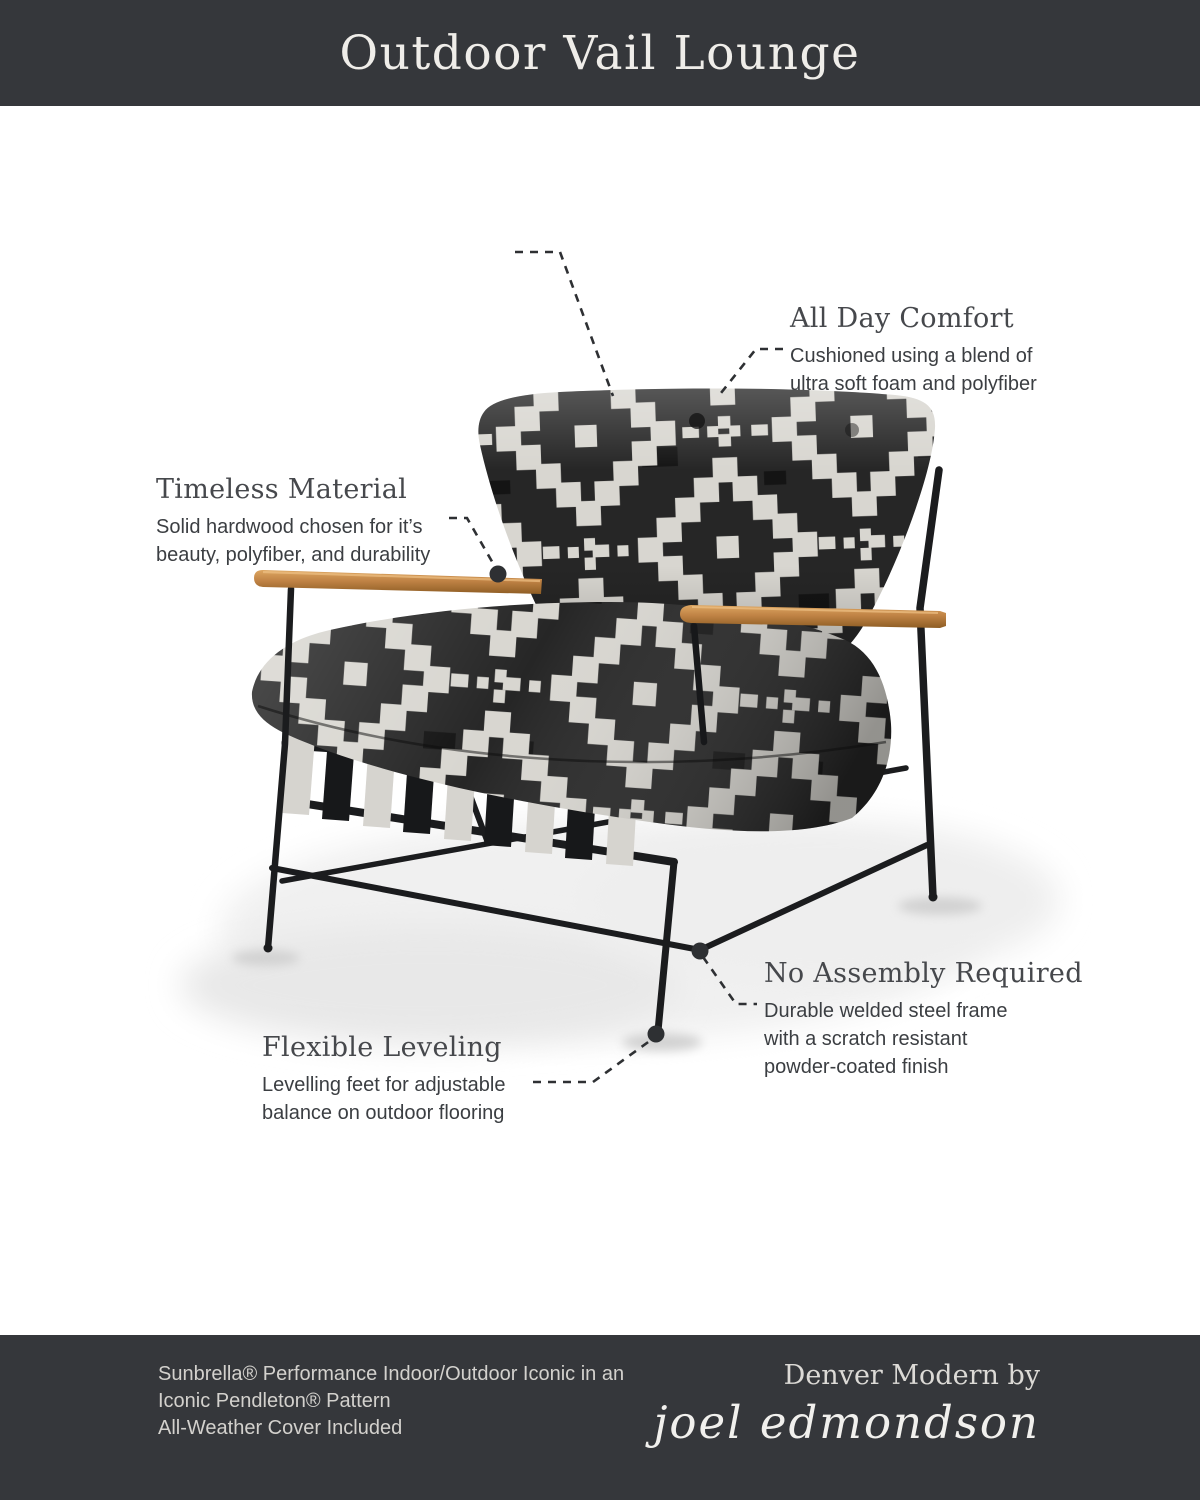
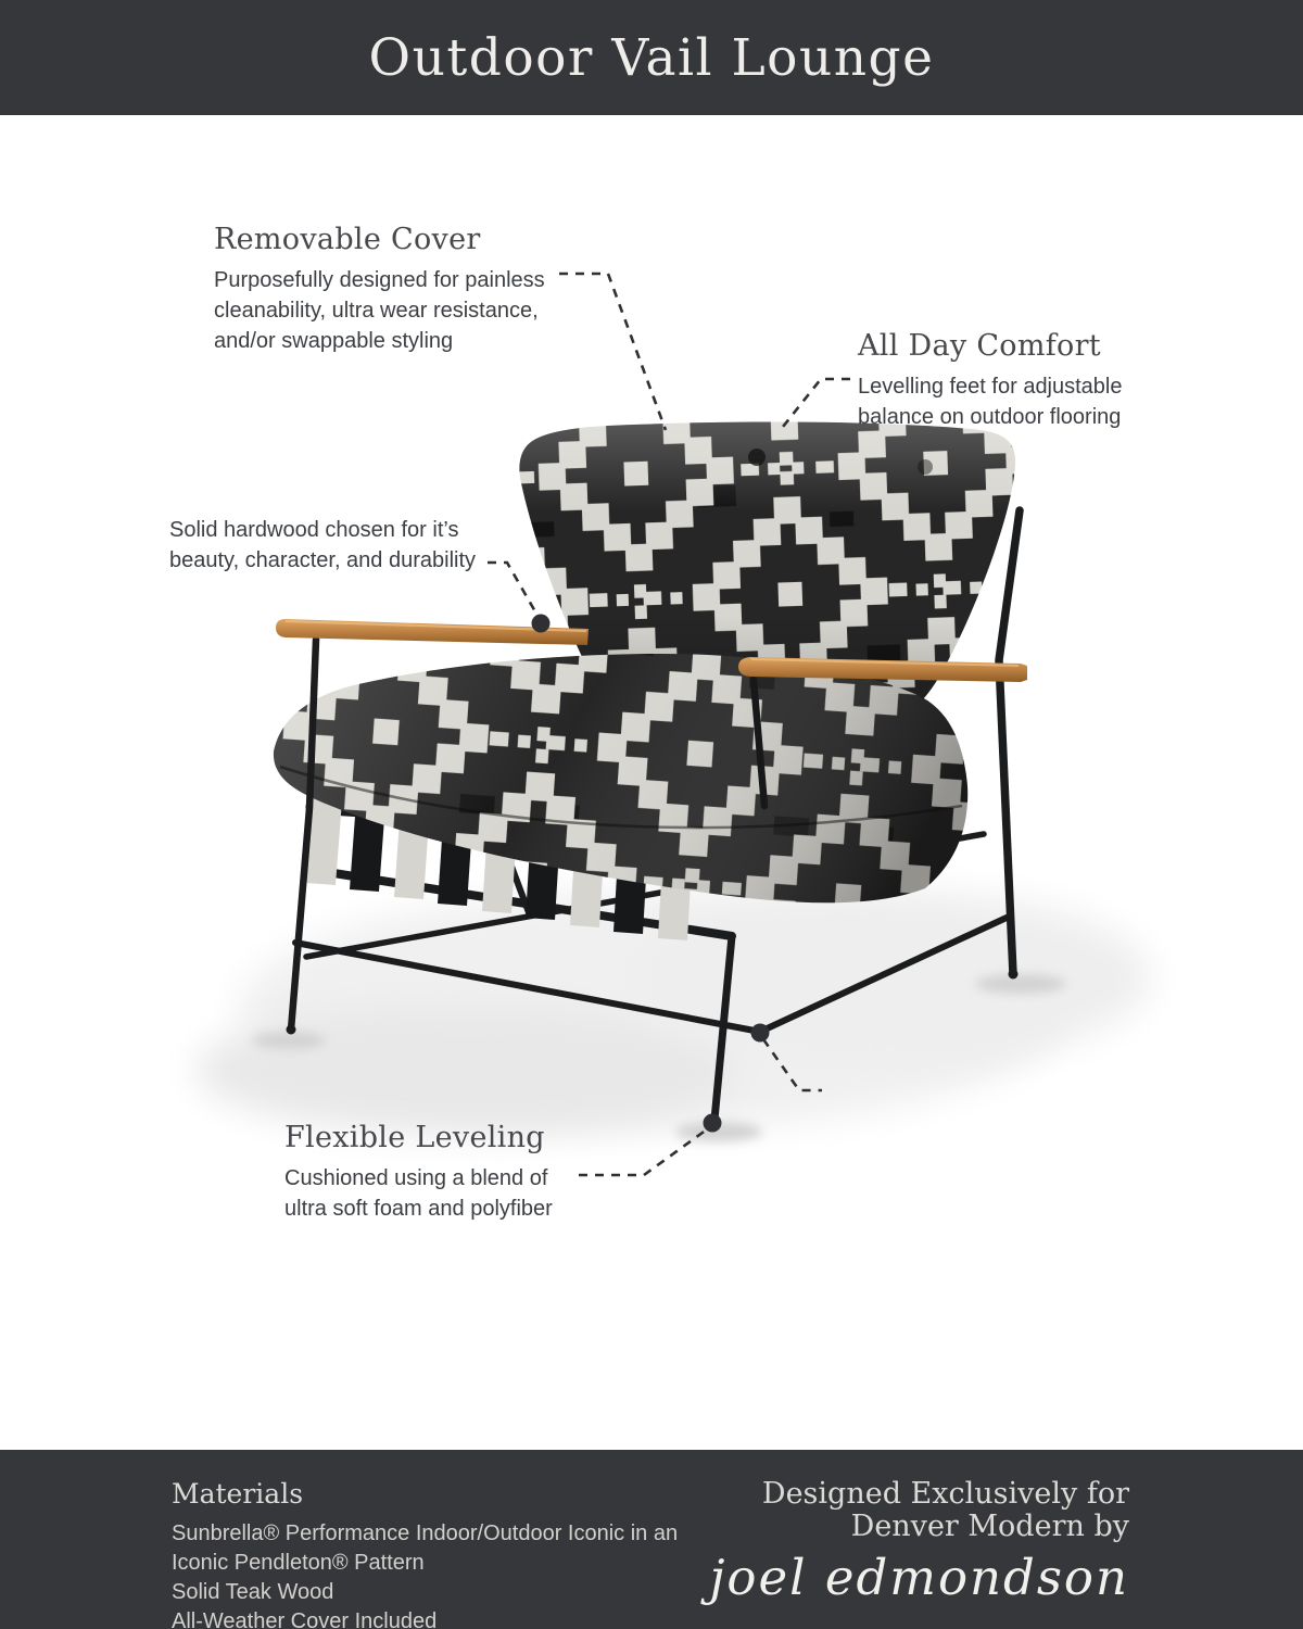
  Outdoor Vail Lounge
+ Removable Cover
+ Purposefully designed for painless cleanability, ultra wear resistance, and/or swappable styling
  All Day Comfort
- Cushioned using a blend of ultra soft foam and polyfiber
+ Levelling feet for adjustable balance on outdoor flooring
- Timeless Material
- Solid hardwood chosen for it’s beauty, polyfiber, and durability
+ Solid hardwood chosen for it’s beauty, character, and durability
- No Assembly Required
- Durable welded steel frame with a scratch resistant powder-coated finish
  Flexible Leveling
- Levelling feet for adjustable balance on outdoor flooring
+ Cushioned using a blend of ultra soft foam and polyfiber
+ Materials
  Sunbrella® Performance Indoor/Outdoor Iconic in an Iconic Pendleton® Pattern
+ Solid Teak Wood
  All-Weather Cover Included
+ Designed Exclusively for
  Denver Modern by
  joel edmondson
